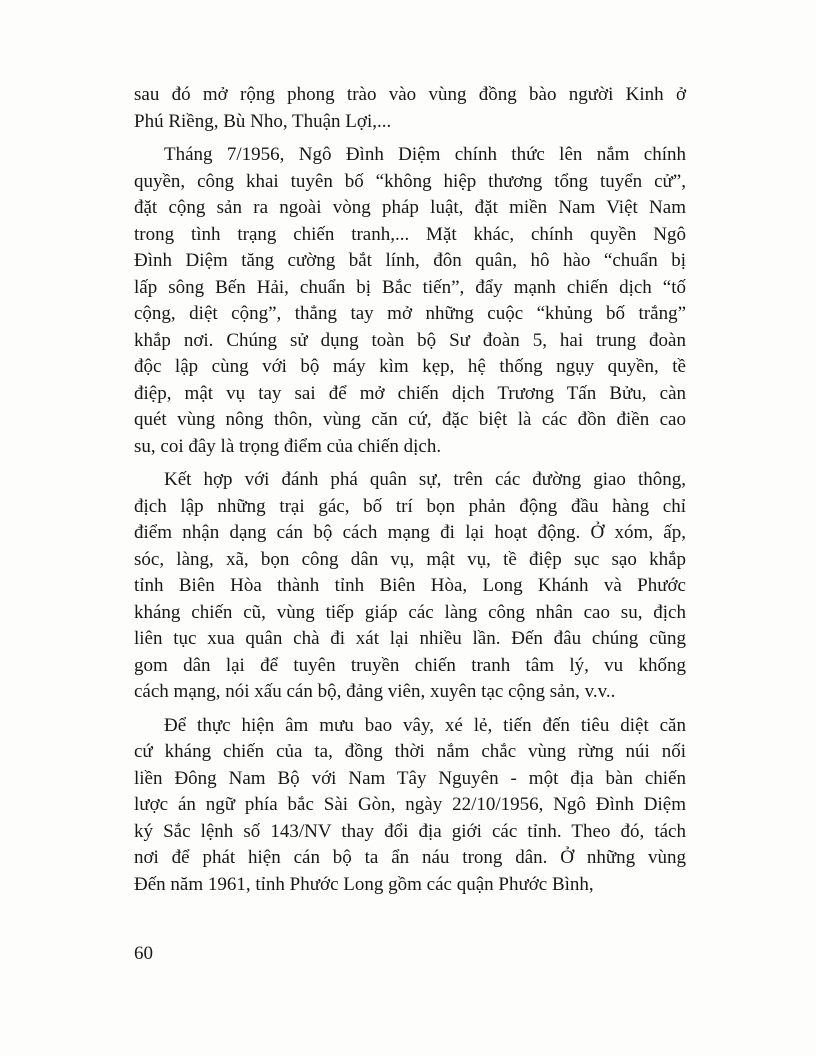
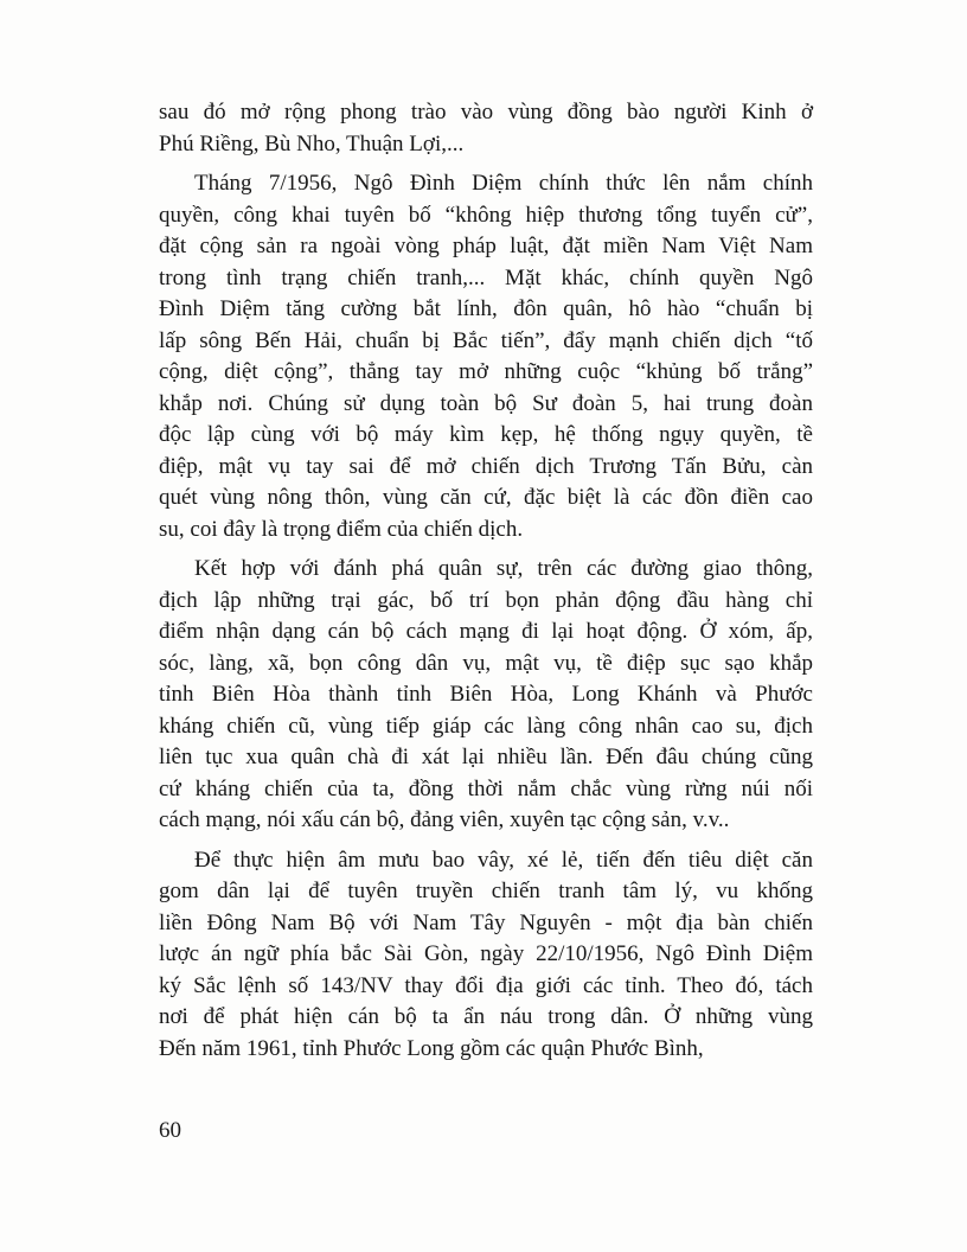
  sau đó mở rộng phong trào vào vùng đồng bào người Kinh ở
  Phú Riềng, Bù Nho, Thuận Lợi,...
  Tháng 7/1956, Ngô Đình Diệm chính thức lên nắm chính
  quyền, công khai tuyên bố “không hiệp thương tổng tuyển cử”,
  đặt cộng sản ra ngoài vòng pháp luật, đặt miền Nam Việt Nam
  trong tình trạng chiến tranh,... Mặt khác, chính quyền Ngô
  Đình Diệm tăng cường bắt lính, đôn quân, hô hào “chuẩn bị
  lấp sông Bến Hải, chuẩn bị Bắc tiến”, đẩy mạnh chiến dịch “tố
  cộng, diệt cộng”, thẳng tay mở những cuộc “khủng bố trắng”
  khắp nơi. Chúng sử dụng toàn bộ Sư đoàn 5, hai trung đoàn
  độc lập cùng với bộ máy kìm kẹp, hệ thống ngụy quyền, tề
  điệp, mật vụ tay sai để mở chiến dịch Trương Tấn Bửu, càn
  quét vùng nông thôn, vùng căn cứ, đặc biệt là các đồn điền cao
  su, coi đây là trọng điểm của chiến dịch.
  Kết hợp với đánh phá quân sự, trên các đường giao thông,
  địch lập những trại gác, bố trí bọn phản động đầu hàng chỉ
  điểm nhận dạng cán bộ cách mạng đi lại hoạt động. Ở xóm, ấp,
  sóc, làng, xã, bọn công dân vụ, mật vụ, tề điệp sục sạo khắp
  tỉnh Biên Hòa thành tỉnh Biên Hòa, Long Khánh và Phước
  kháng chiến cũ, vùng tiếp giáp các làng công nhân cao su, địch
  liên tục xua quân chà đi xát lại nhiều lần. Đến đâu chúng cũng
- gom dân lại để tuyên truyền chiến tranh tâm lý, vu khống
+ cứ kháng chiến của ta, đồng thời nắm chắc vùng rừng núi nối
  cách mạng, nói xấu cán bộ, đảng viên, xuyên tạc cộng sản, v.v..
  Để thực hiện âm mưu bao vây, xé lẻ, tiến đến tiêu diệt căn
- cứ kháng chiến của ta, đồng thời nắm chắc vùng rừng núi nối
+ gom dân lại để tuyên truyền chiến tranh tâm lý, vu khống
  liền Đông Nam Bộ với Nam Tây Nguyên - một địa bàn chiến
  lược án ngữ phía bắc Sài Gòn, ngày 22/10/1956, Ngô Đình Diệm
  ký Sắc lệnh số 143/NV thay đổi địa giới các tỉnh. Theo đó, tách
  nơi để phát hiện cán bộ ta ẩn náu trong dân. Ở những vùng
  Đến năm 1961, tỉnh Phước Long gồm các quận Phước Bình,
  60
